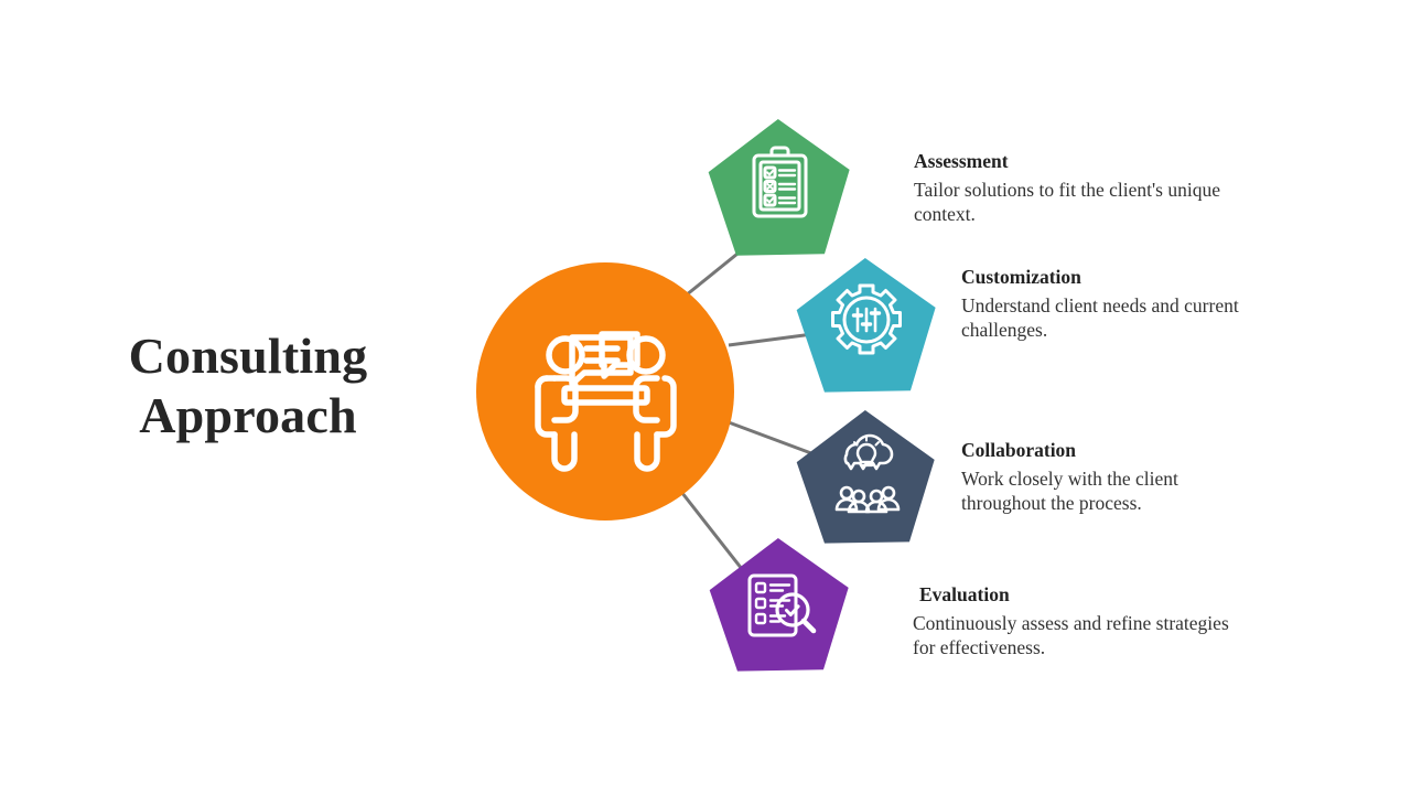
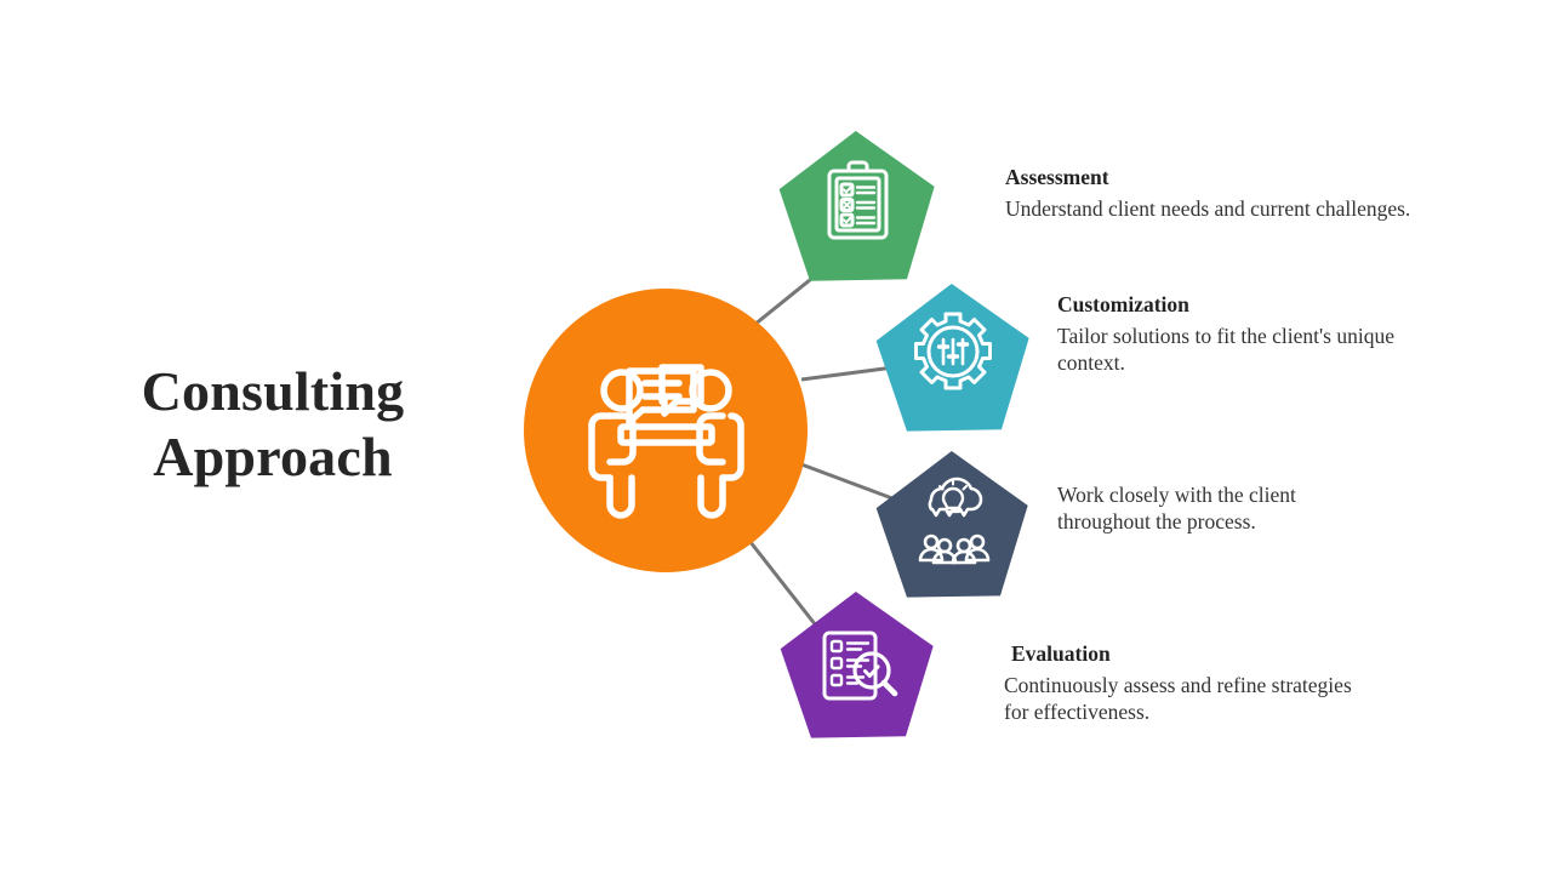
  Consulting
  Approach
  Assessment
- Tailor solutions to fit the client's unique context.
+ Understand client needs and current challenges.
  Customization
- Understand client needs and current challenges.
+ Tailor solutions to fit the client's unique context.
- Collaboration
  Work closely with the client throughout the process.
  Evaluation
  Continuously assess and refine strategies for effectiveness.
